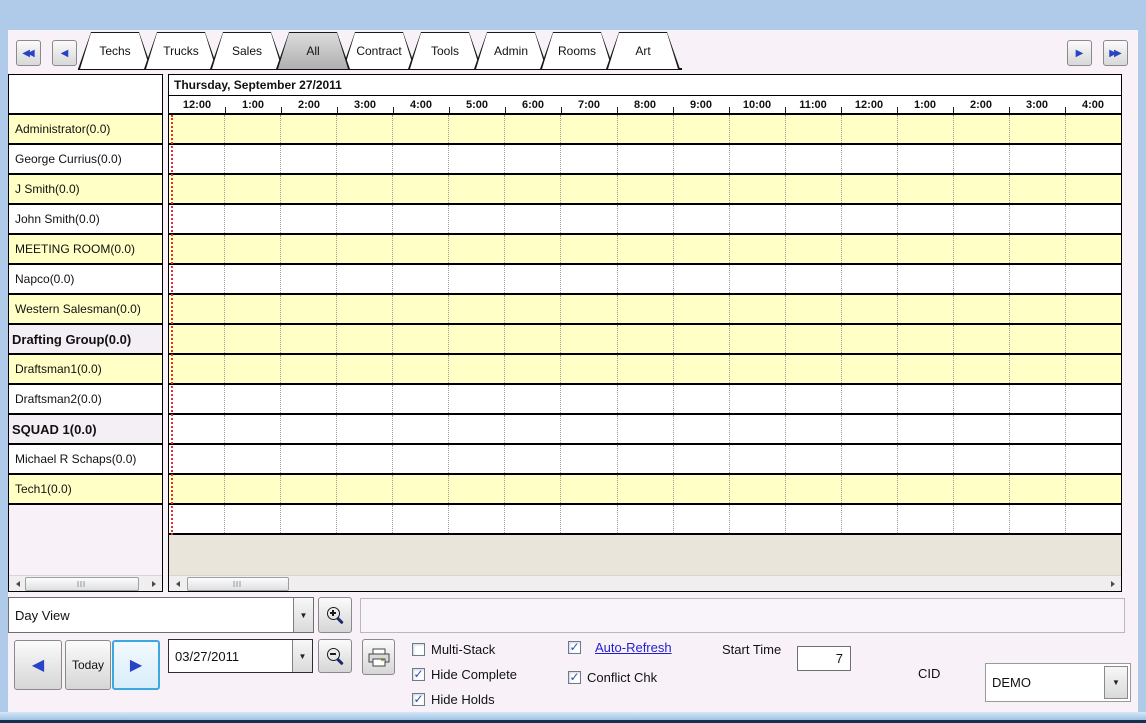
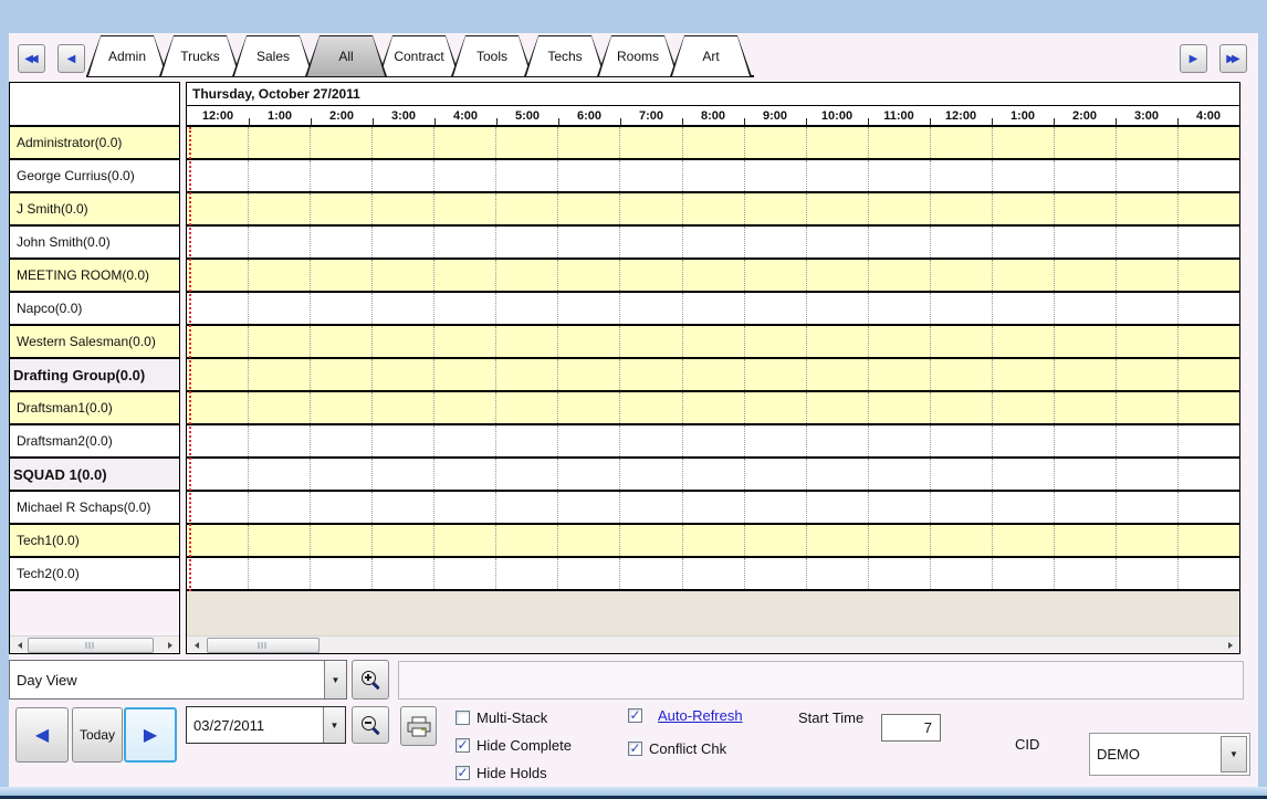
  ◀◀
  ◀
- Techs
+ Admin
  Trucks
  Sales
  All
  Contract
  Tools
- Admin
+ Techs
  Rooms
  Art
  ▶
  ▶▶
  Administrator(0.0)
  George Currius(0.0)
  J Smith(0.0)
  John Smith(0.0)
  MEETING ROOM(0.0)
  Napco(0.0)
  Western Salesman(0.0)
  Drafting Group(0.0)
  Draftsman1(0.0)
  Draftsman2(0.0)
  SQUAD 1(0.0)
  Michael R Schaps(0.0)
  Tech1(0.0)
+ Tech2(0.0)
- Thursday, September 27/2011
+ Thursday, October 27/2011
  12:00
  1:00
  2:00
  3:00
  4:00
  5:00
  6:00
  7:00
  8:00
  9:00
  10:00
  11:00
  12:00
  1:00
  2:00
  3:00
  4:00
  Day View
  ▼
  ◀
  Today
  ▶
  03/27/2011
  ▼
  Multi-Stack
  Hide Complete
  Hide Holds
  Auto-Refresh
  Conflict Chk
  Start Time
  7
  CID
  DEMO
  ▼
